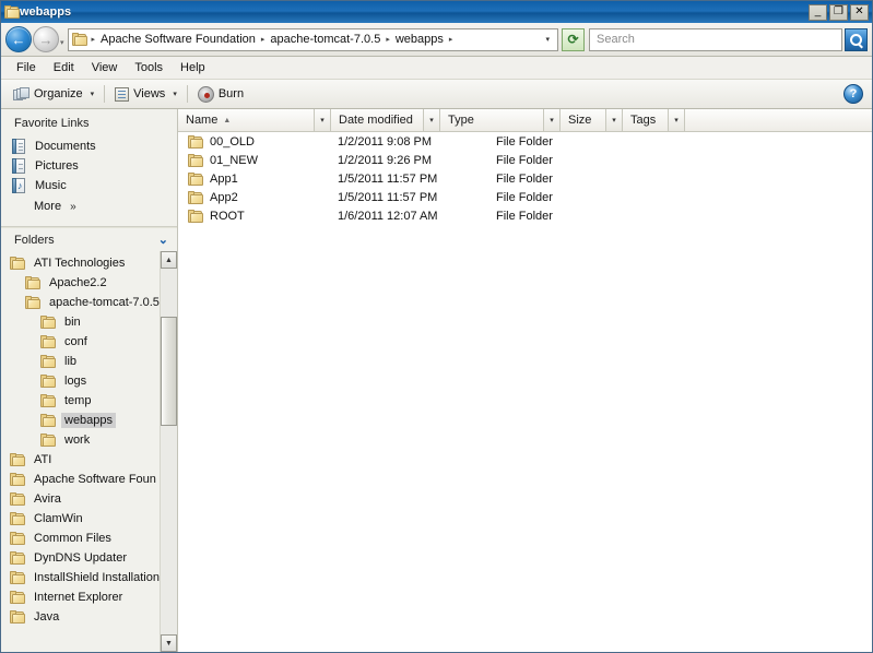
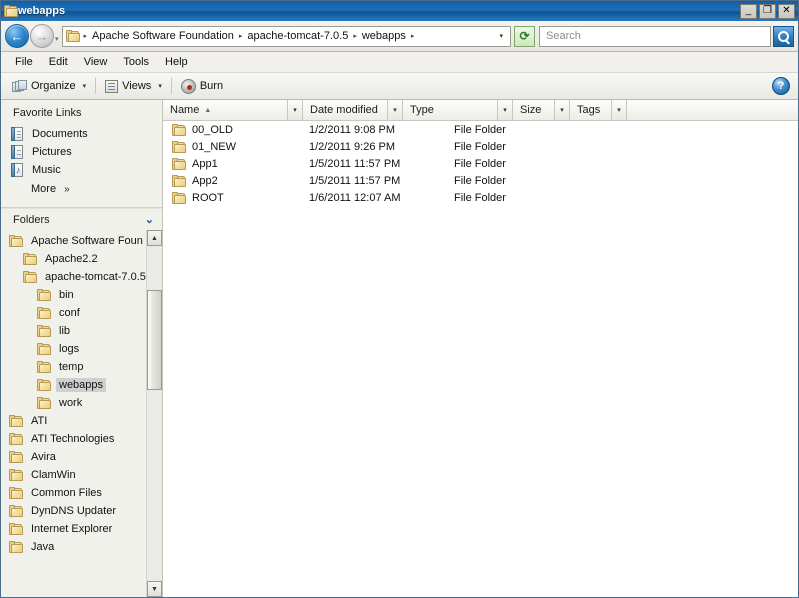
  webapps
  _
  ❐
  ✕
  ←
  →
  Apache Software Foundation
  apache-tomcat-7.0.5
  webapps
  ⟳
  Search
  File
  Edit
  View
  Tools
  Help
  Organize
  Views
  Burn
  ?
  Favorite Links
  Documents
  Pictures
  ♪
  Music
  More
  »
  Folders
  ⌄
- ATI Technologies
+ Apache Software Foun
  Apache2.2
  apache-tomcat-7.0.5
  bin
  conf
  lib
  logs
  temp
  webapps
  work
  ATI
- Apache Software Foun
+ ATI Technologies
  Avira
  ClamWin
  Common Files
  DynDNS Updater
- InstallShield Installation
  Internet Explorer
  Java
  Name
  Date modified
  Type
  Size
  Tags
  00_OLD
  1/2/2011 9:08 PM
  File Folder
  01_NEW
  1/2/2011 9:26 PM
  File Folder
  App1
  1/5/2011 11:57 PM
  File Folder
  App2
  1/5/2011 11:57 PM
  File Folder
  ROOT
  1/6/2011 12:07 AM
  File Folder
